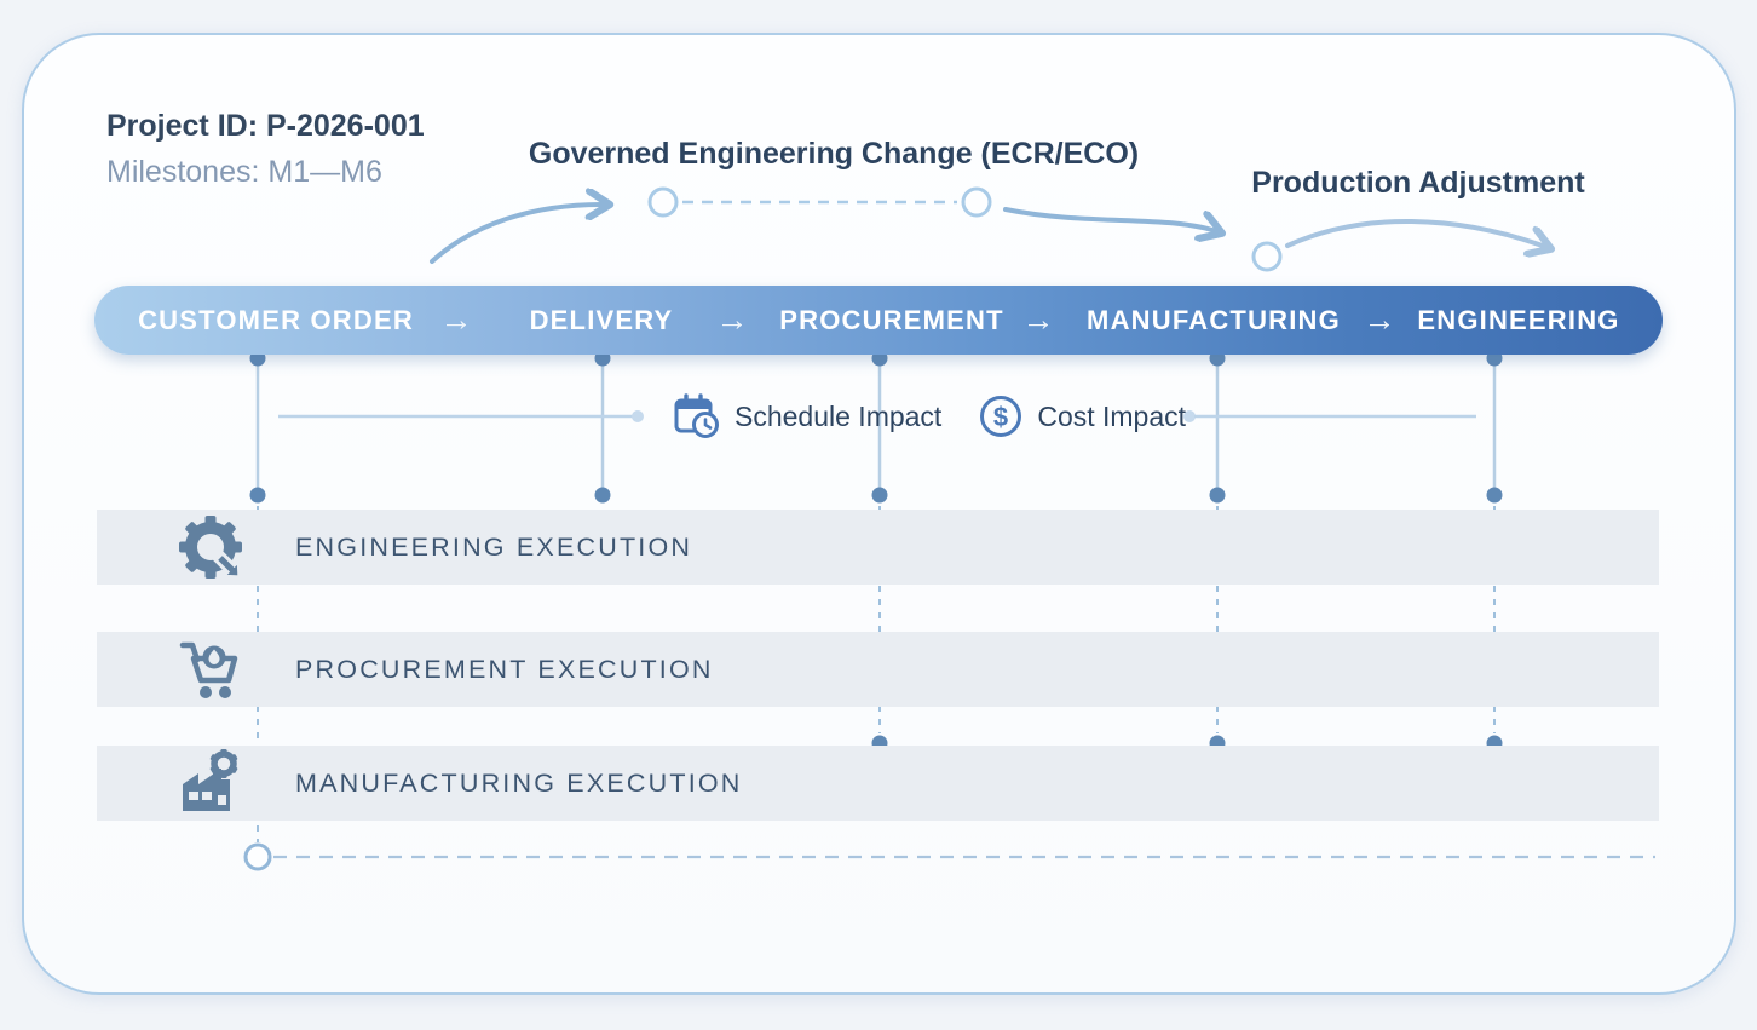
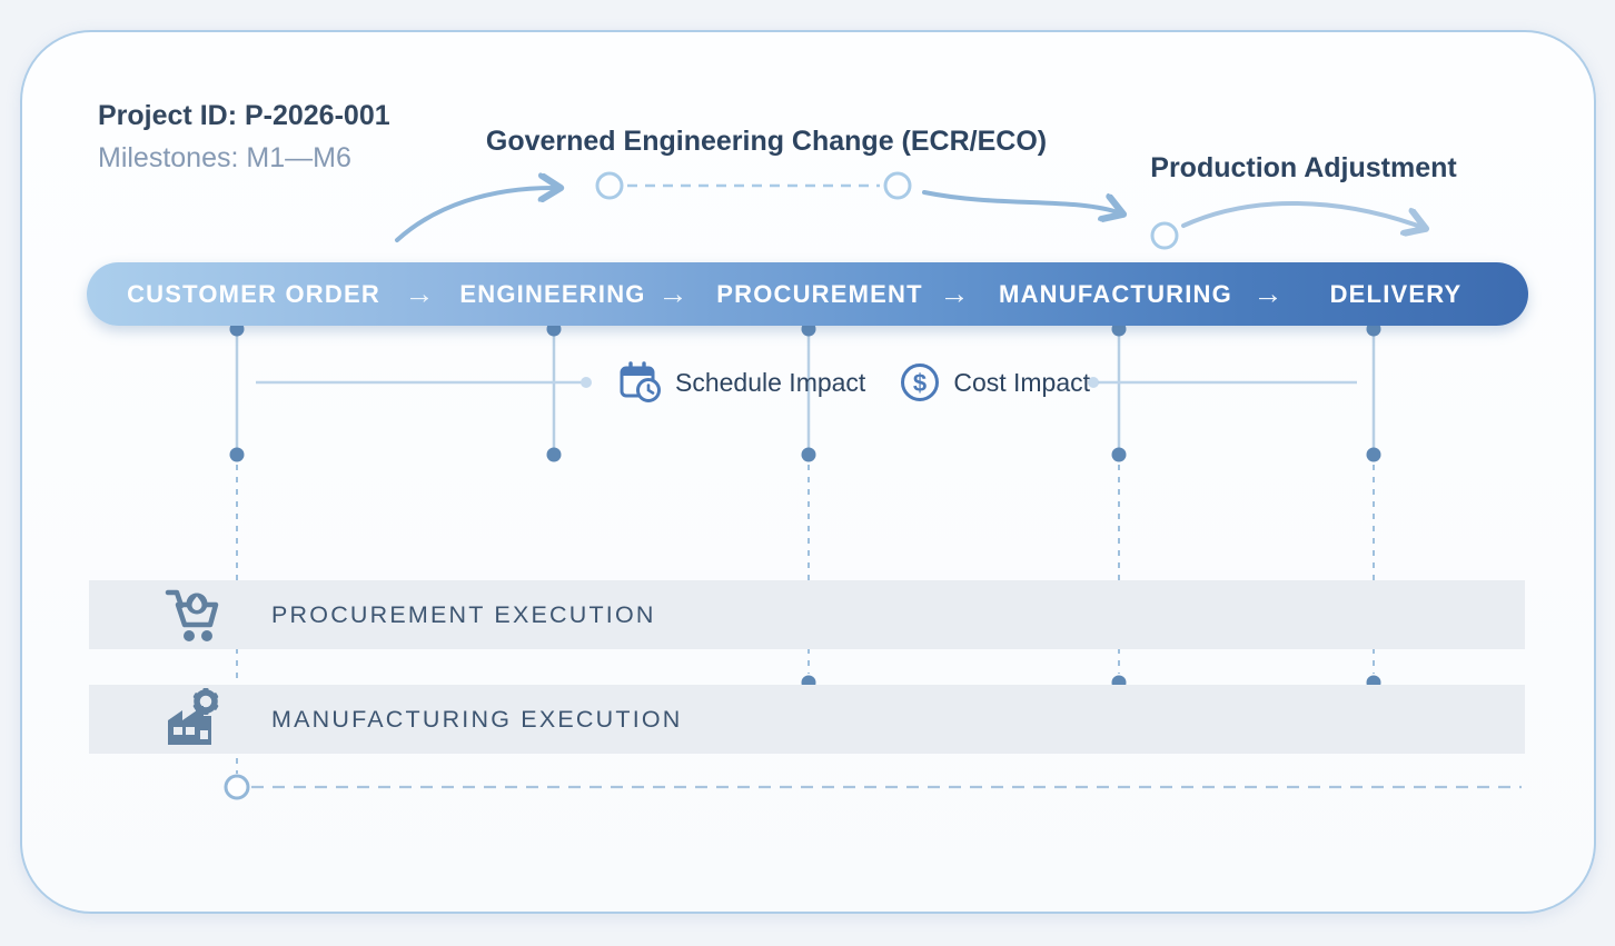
  Project ID: P-2026-001
  Milestones: M1—M6
  Governed Engineering Change (ECR/ECO)
  Production Adjustment
  CUSTOMER ORDER
  →
- DELIVERY
+ ENGINEERING
  →
  PROCUREMENT
  →
  MANUFACTURING
  →
- ENGINEERING
+ DELIVERY
  Schedule Impact
  $
  Cost Impact
- ENGINEERING EXECUTION
  PROCUREMENT EXECUTION
  MANUFACTURING EXECUTION
